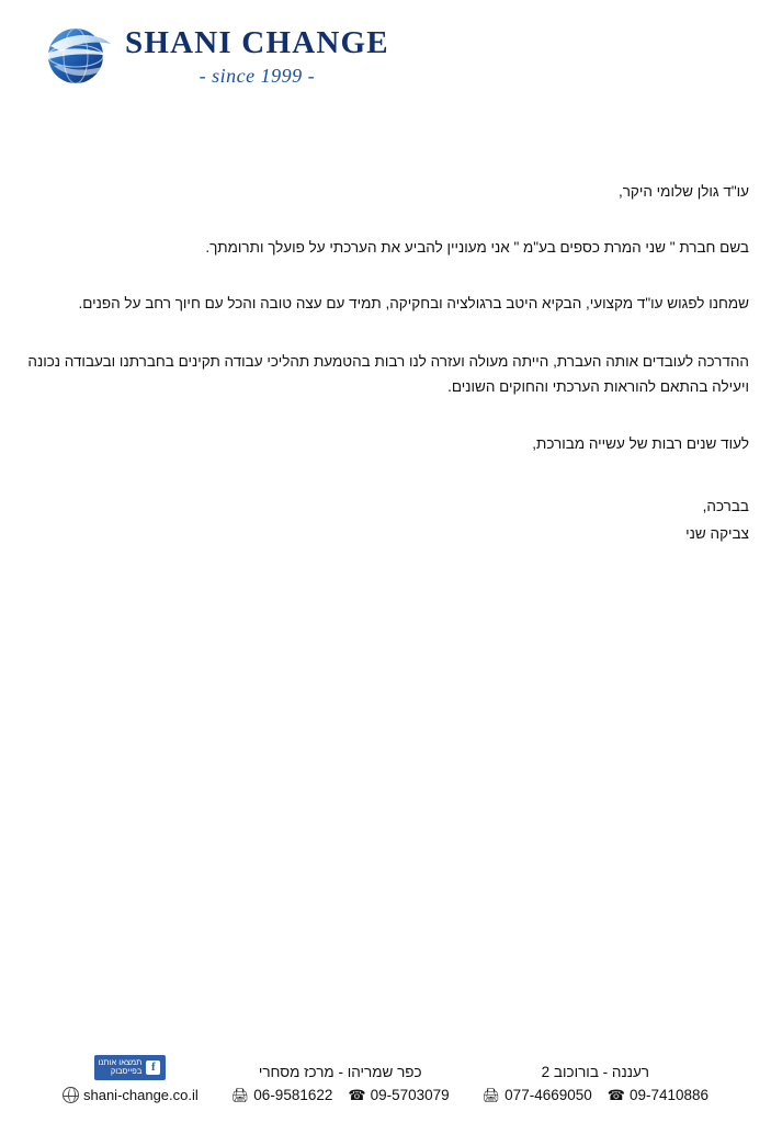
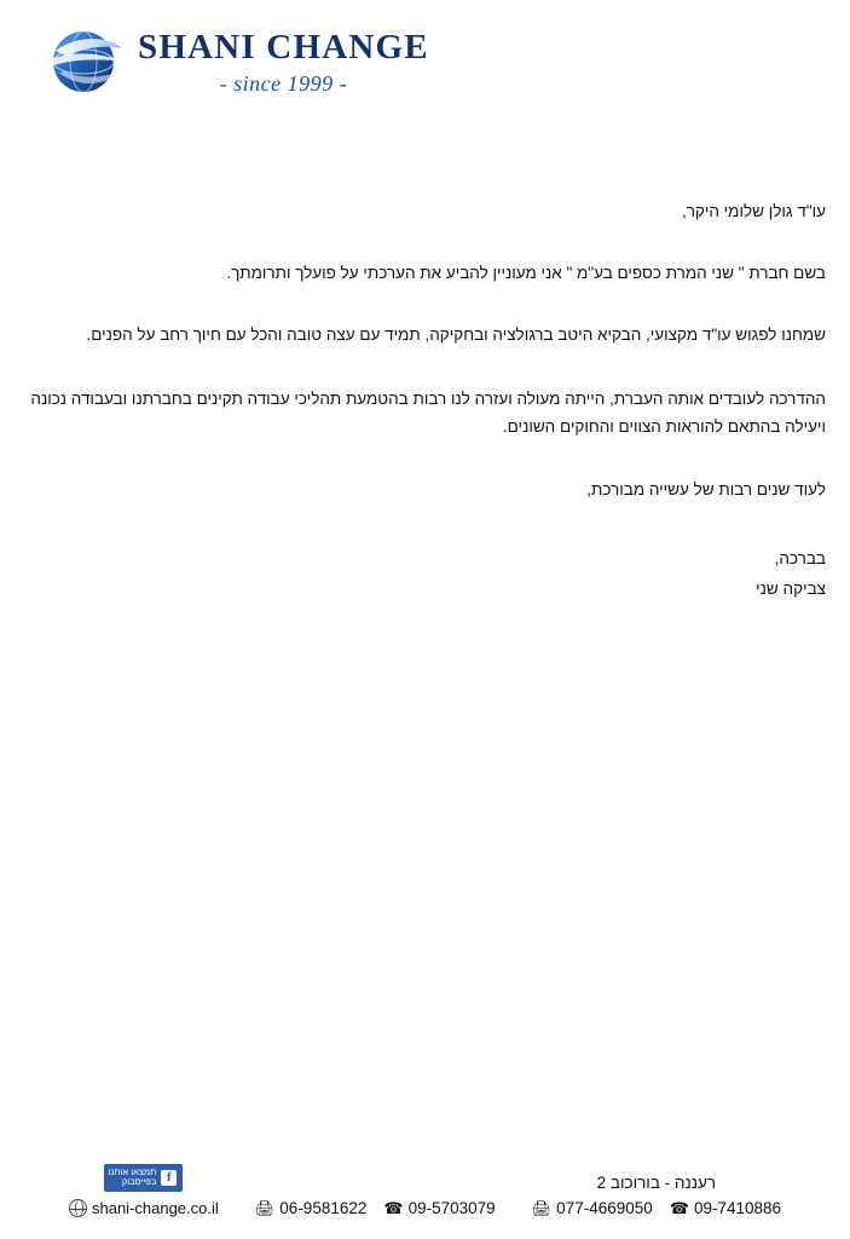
  SHANI CHANGE
  - since 1999 -
  עו"ד גולן שלומי היקר,
  בשם חברת " שני המרת כספים בע"מ " אני מעוניין להביע את הערכתי על פועלך ותרומתך.
  שמחנו לפגוש עו"ד מקצועי, הבקיא היטב ברגולציה ובחקיקה, תמיד עם עצה טובה והכל עם חיוך רחב על הפנים.
- ההדרכה לעובדים אותה העברת, הייתה מעולה ועזרה לנו רבות בהטמעת תהליכי עבודה תקינים בחברתנו ובעבודה נכונה ויעילה בהתאם להוראות הערכתי והחוקים השונים.
+ ההדרכה לעובדים אותה העברת, הייתה מעולה ועזרה לנו רבות בהטמעת תהליכי עבודה תקינים בחברתנו ובעבודה נכונה ויעילה בהתאם להוראות הצווים והחוקים השונים.
  לעוד שנים רבות של עשייה מבורכת,
  בברכה,
  צביקה שני
  רעננה - בורוכוב 2
  ☎
  09-7410886
  🖨
  077-4669050
- כפר שמריהו - מרכז מסחרי
  ☎
  09-5703079
  🖨
  06-9581622
  f
  תמצאו אותנו
  בפייסבוק
  shani-change.co.il
